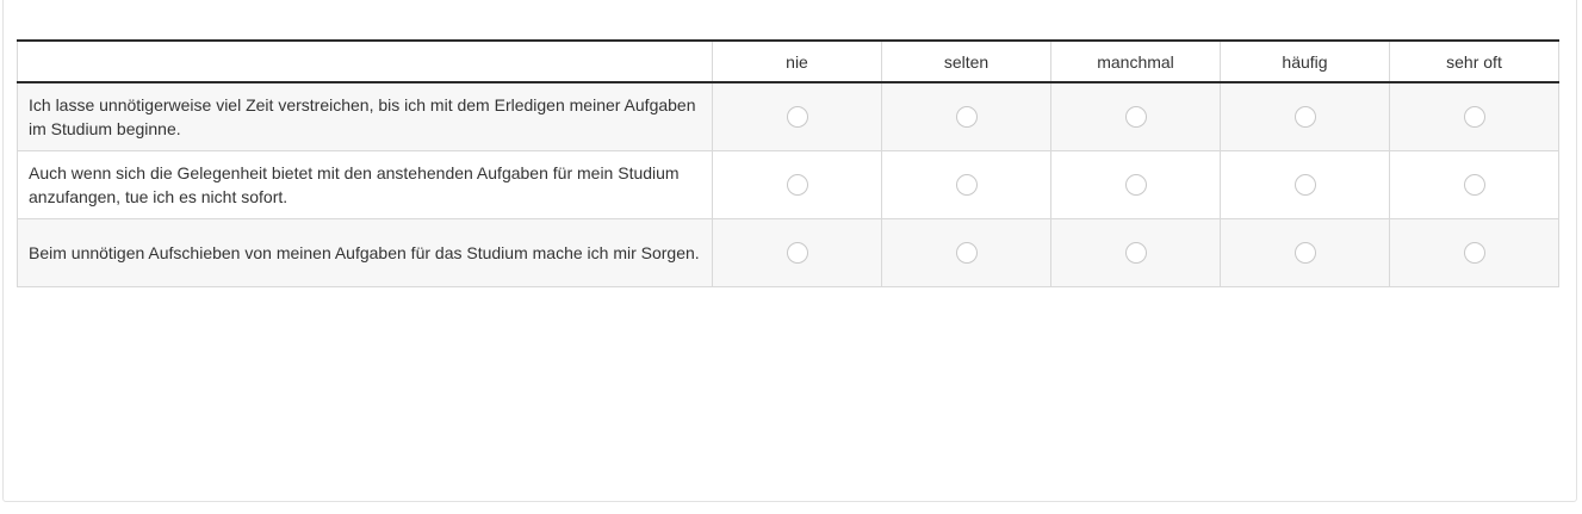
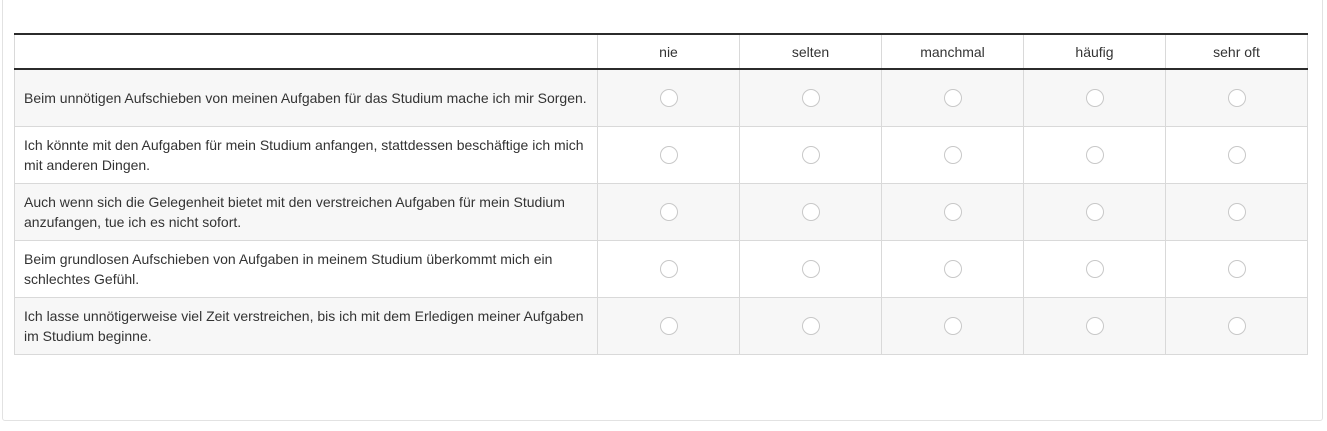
  	nie	selten	manchmal	häufig	sehr oft
- Ich lasse unnötigerweise viel Zeit verstreichen, bis ich mit dem Erledigen meiner Auf­gaben im Studium beginne.
+ Beim unnötigen Aufschieben von meinen Aufgaben für das Studium mache ich mir Sorgen.
+ Ich könnte mit den Aufgaben für mein Studium anfangen, stattdessen beschäftige ich mich mit anderen Dingen.
- Auch wenn sich die Gelegenheit bietet mit den anstehenden Aufgaben für mein Studi­um anzufangen, tue ich es nicht sofort.
+ Auch wenn sich die Gelegenheit bietet mit den verstreichen Aufgaben für mein Studi­um anzufangen, tue ich es nicht sofort.
+ Beim grundlosen Aufschieben von Aufgaben in meinem Studium überkommt mich ein schlechtes Gefühl.
- Beim unnötigen Aufschieben von meinen Aufgaben für das Studium mache ich mir Sorgen.
+ Ich lasse unnötigerweise viel Zeit verstreichen, bis ich mit dem Erledigen meiner Auf­gaben im Studium beginne.
